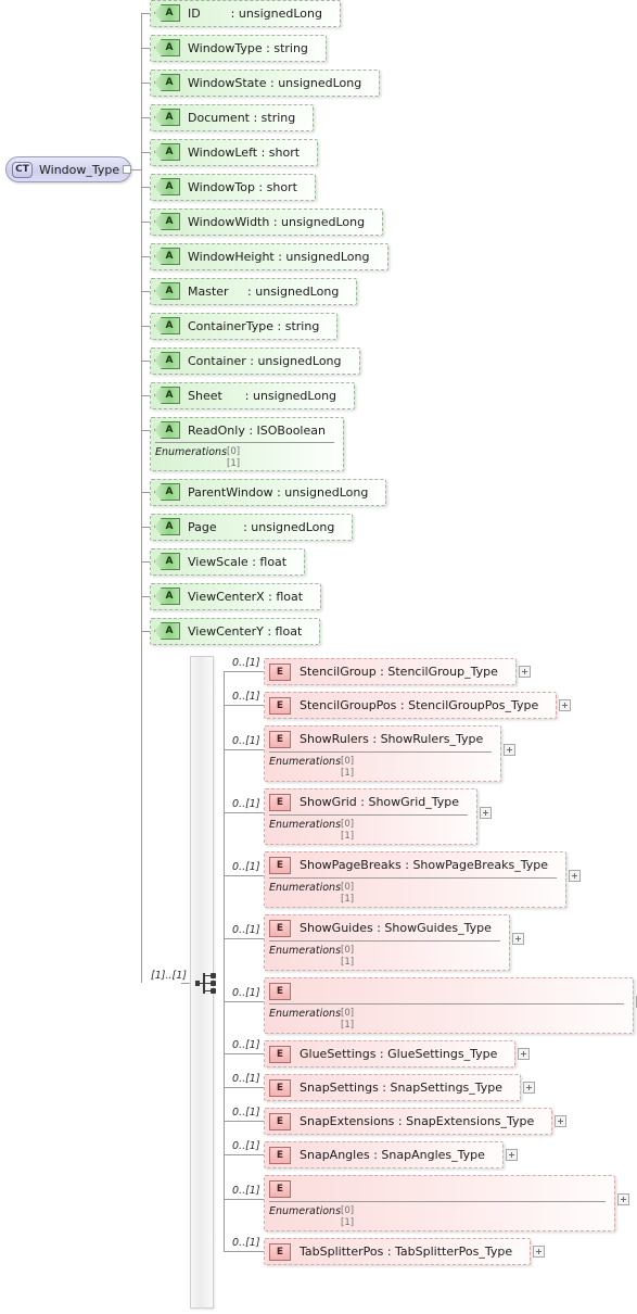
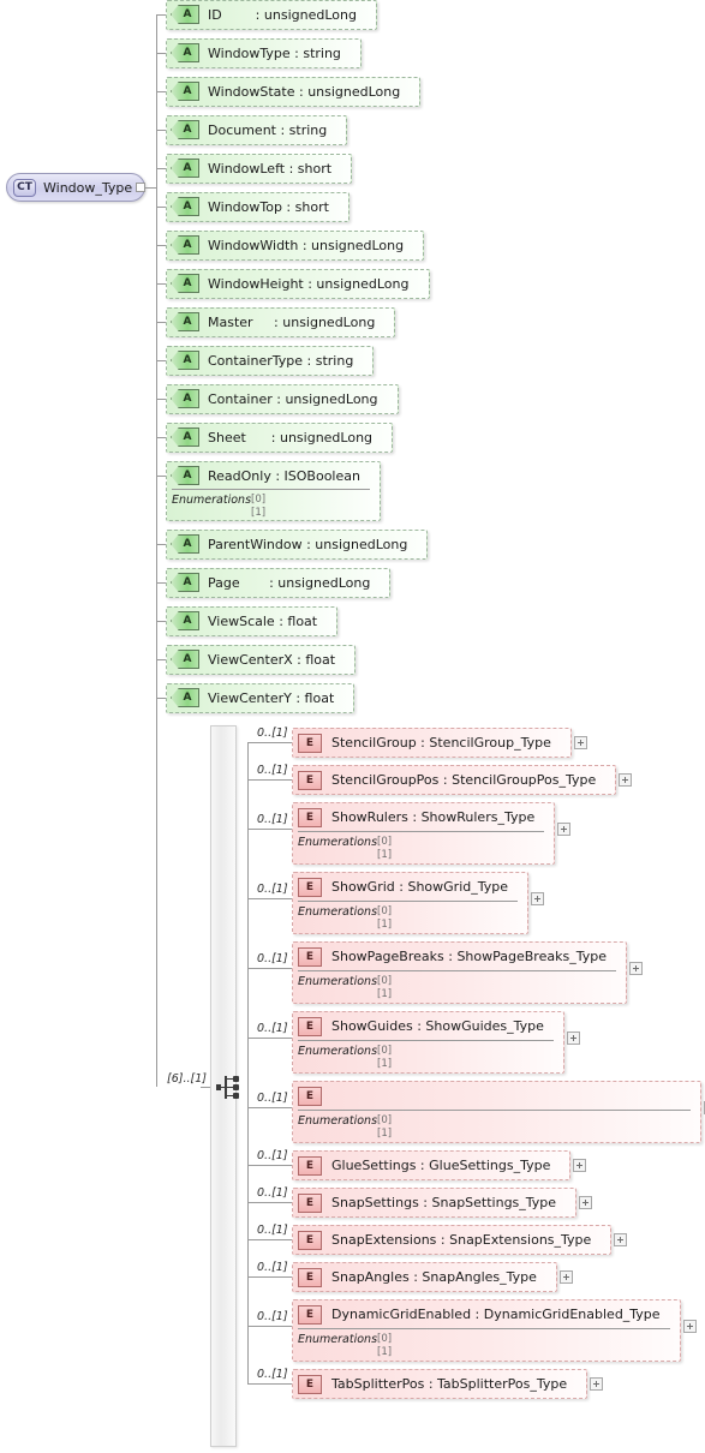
  CT
  Window_Type
  A
  ID : unsignedLong
  A
  WindowType : string
  A
  WindowState : unsignedLong
  A
  Document : string
  A
  WindowLeft : short
  A
  WindowTop : short
  A
  WindowWidth : unsignedLong
  A
  WindowHeight : unsignedLong
  A
  Master : unsignedLong
  A
  ContainerType : string
  A
  Container : unsignedLong
  A
  Sheet : unsignedLong
  A
  ReadOnly : ISOBoolean
  Enumerations
  [0]
  [1]
  A
  ParentWindow : unsignedLong
  A
  Page : unsignedLong
  A
  ViewScale : float
  A
  ViewCenterX : float
  A
  ViewCenterY : float
  E
  StencilGroup : StencilGroup_Type
  0..[1]
  E
  StencilGroupPos : StencilGroupPos_Type
  0..[1]
  E
  ShowRulers : ShowRulers_Type
  Enumerations
  [0]
  [1]
  0..[1]
  E
  ShowGrid : ShowGrid_Type
  Enumerations
  [0]
  [1]
  0..[1]
  E
  ShowPageBreaks : ShowPageBreaks_Type
  Enumerations
  [0]
  [1]
  0..[1]
  E
  ShowGuides : ShowGuides_Type
  Enumerations
  [0]
  [1]
  0..[1]
  E
  Enumerations
  [0]
  [1]
  0..[1]
  E
  GlueSettings : GlueSettings_Type
  0..[1]
  E
  SnapSettings : SnapSettings_Type
  0..[1]
  E
  SnapExtensions : SnapExtensions_Type
  0..[1]
  E
  SnapAngles : SnapAngles_Type
  0..[1]
  E
+ DynamicGridEnabled : DynamicGridEnabled_Type
  Enumerations
  [0]
  [1]
  0..[1]
  E
  TabSplitterPos : TabSplitterPos_Type
  0..[1]
- [1]..[1]
+ [6]..[1]
